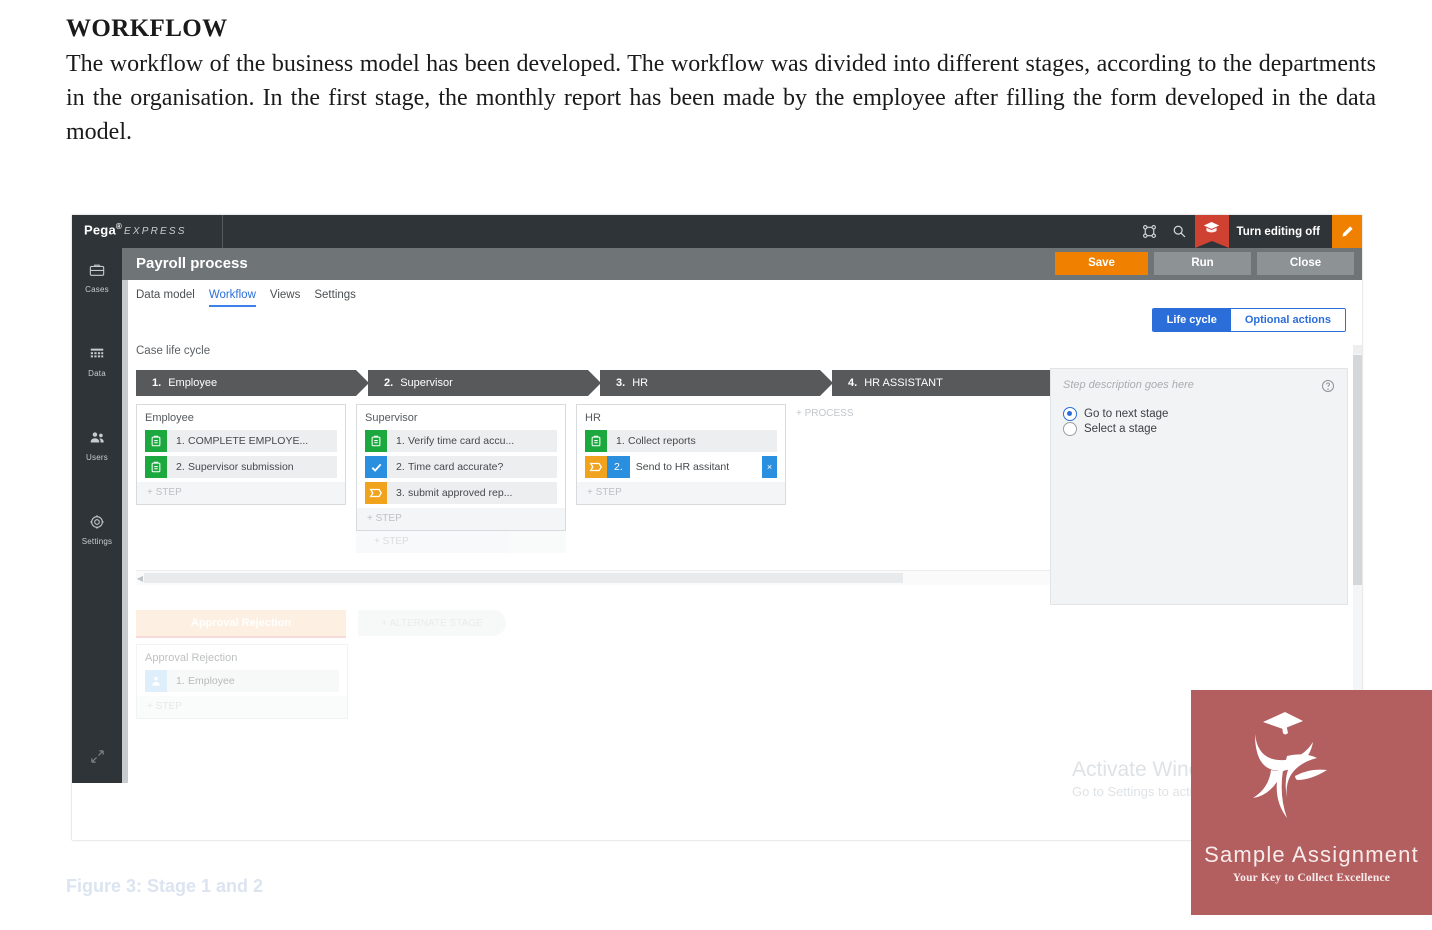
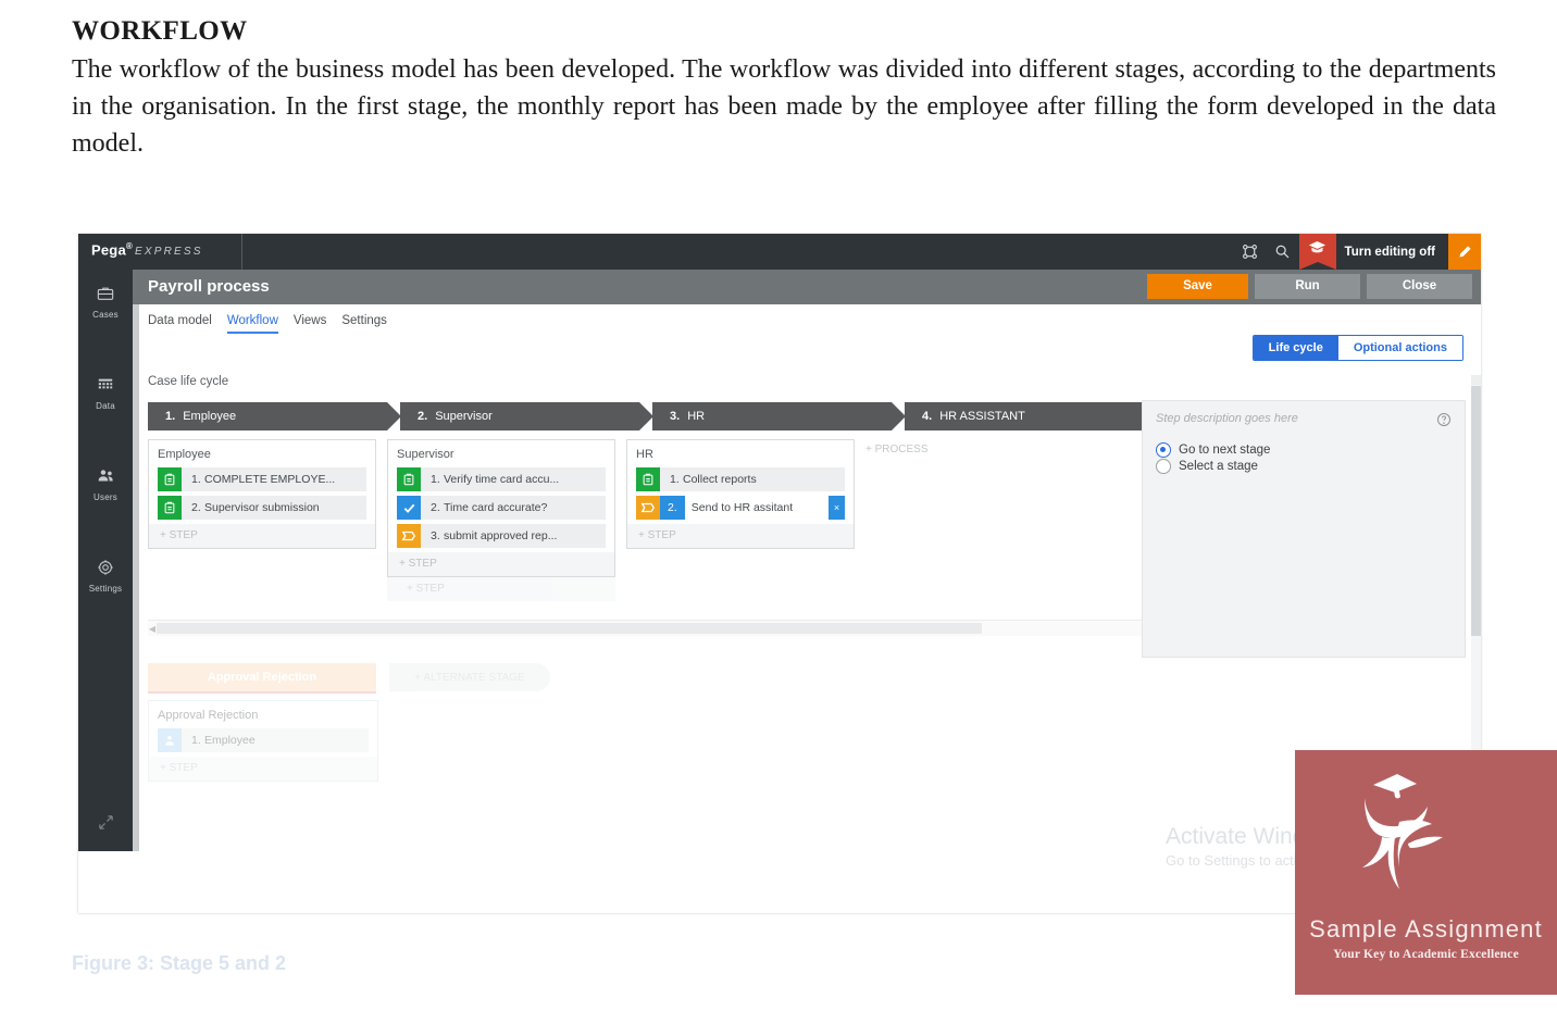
  WORKFLOW
  The workflow of the business model has been developed. The workflow was divided into different stages, according to the departments in the organisation. In the first stage, the monthly report has been made by the employee after filling the form developed in the data model.
  Pega®EXPRESS
  Turn editing off
  Cases
  Data
  Users
  Settings
  Payroll process
  Save
  Run
  Close
  Data model
  Workflow
  Views
  Settings
  Life cycle
  Optional actions
  Case life cycle
  1.
  Employee
  2.
  Supervisor
  3.
  HR
  4.
  HR ASSISTANT
  Employee
  1.
  COMPLETE EMPLOYE...
  2.
  Supervisor submission
  + STEP
  Supervisor
  1.
  Verify time card accu...
  2.
  Time card accurate?
  3.
  submit approved rep...
  + STEP
  + STEP
  HR
  1.
  Collect reports
  2.
  Send to HR assitant
  ×
  + STEP
  + PROCESS
  ◀
  Approval Rejection
  Approval Rejection
  1.
  Employee
  Step description goes here
  Go to next stage
  Select a stage
  Activate Win
- Figure 3: Stage 1 and 2
+ Figure 3: Stage 5 and 2
  Sample Assignment
- Your Key to Collect Excellence
+ Your Key to Academic Excellence
